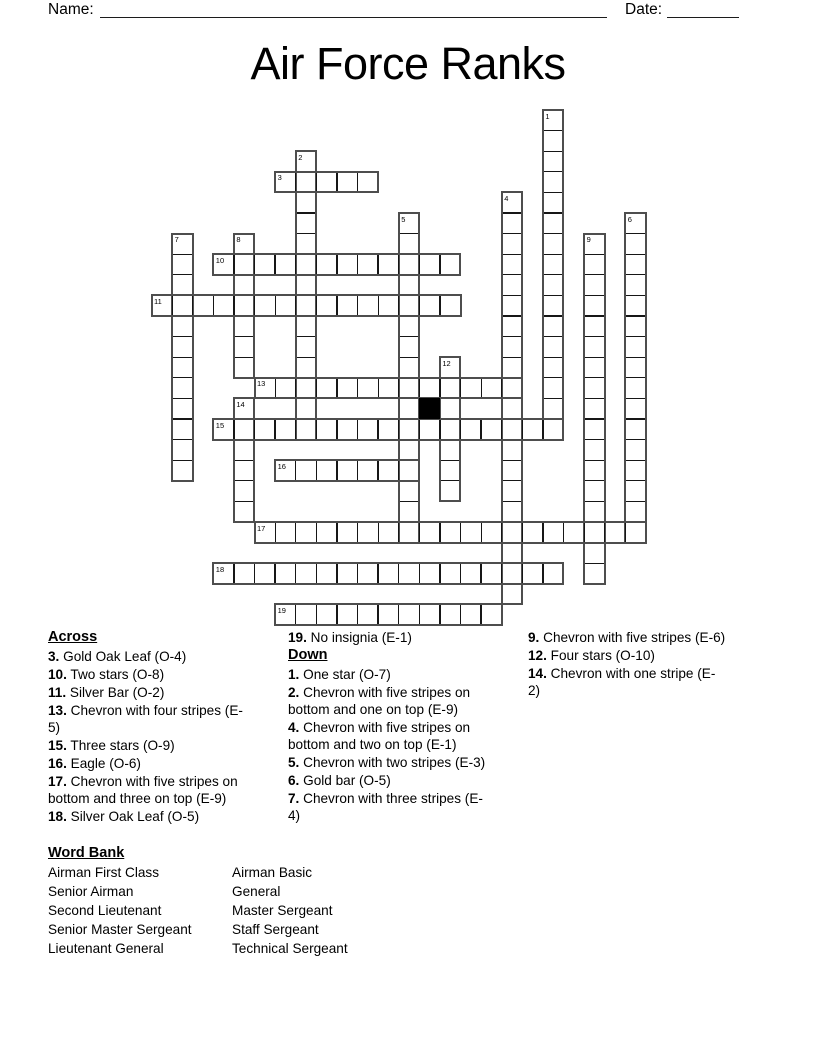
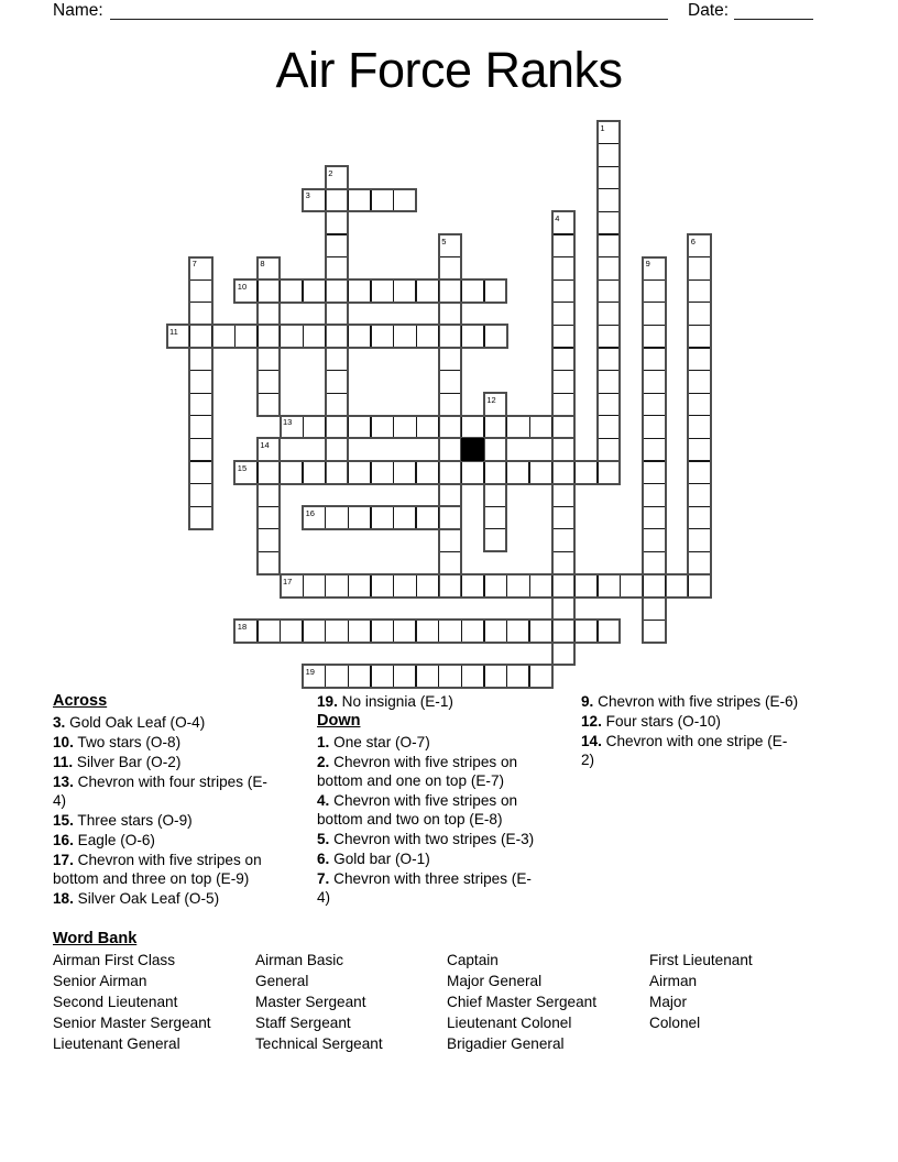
  Name:
  Date:
  Air Force Ranks
  1
  2
  3
  4
  5
  6
  7
  8
  9
  10
  11
  12
  13
  14
  15
  16
  17
  18
  19
  Across
  3. Gold Oak Leaf (O-4)
  10. Two stars (O-8)
  11. Silver Bar (O-2)
- 13. Chevron with four stripes (E-5)
+ 13. Chevron with four stripes (E-4)
  15. Three stars (O-9)
  16. Eagle (O-6)
  17. Chevron with five stripes on bottom and three on top (E-9)
  18. Silver Oak Leaf (O-5)
  19. No insignia (E-1)
  Down
  1. One star (O-7)
- 2. Chevron with five stripes on bottom and one on top (E-9)
+ 2. Chevron with five stripes on bottom and one on top (E-7)
- 4. Chevron with five stripes on bottom and two on top (E-1)
+ 4. Chevron with five stripes on bottom and two on top (E-8)
  5. Chevron with two stripes (E-3)
- 6. Gold bar (O-5)
+ 6. Gold bar (O-1)
  7. Chevron with three stripes (E-4)
  9. Chevron with five stripes (E-6)
  12. Four stars (O-10)
  14. Chevron with one stripe (E-2)
  Word Bank
  Airman First Class
  Senior Airman
  Second Lieutenant
  Senior Master Sergeant
  Lieutenant General
  Airman Basic
  General
  Master Sergeant
  Staff Sergeant
  Technical Sergeant
+ Captain
+ Major General
+ Chief Master Sergeant
+ Lieutenant Colonel
+ Brigadier General
+ First Lieutenant
+ Airman
+ Major
+ Colonel
